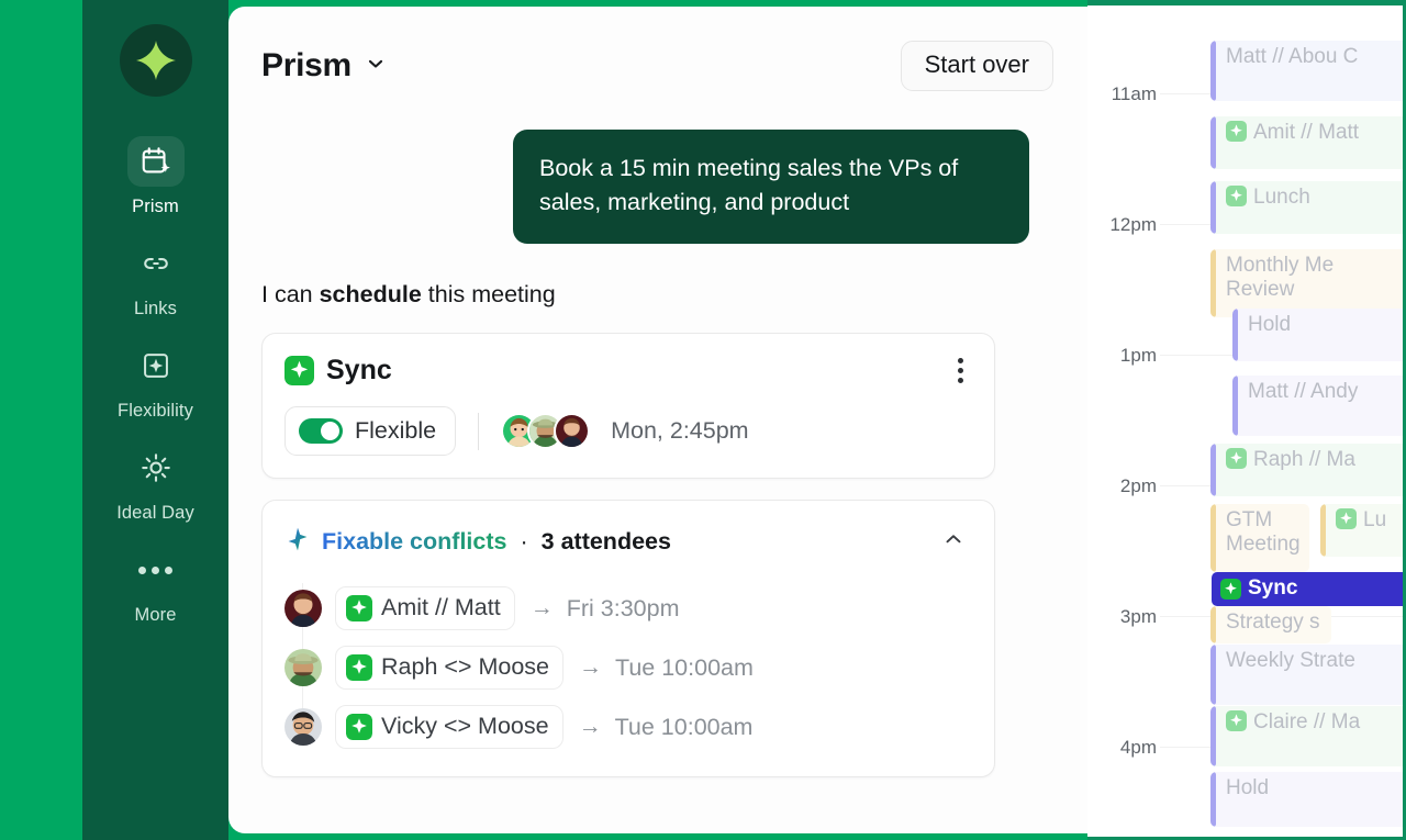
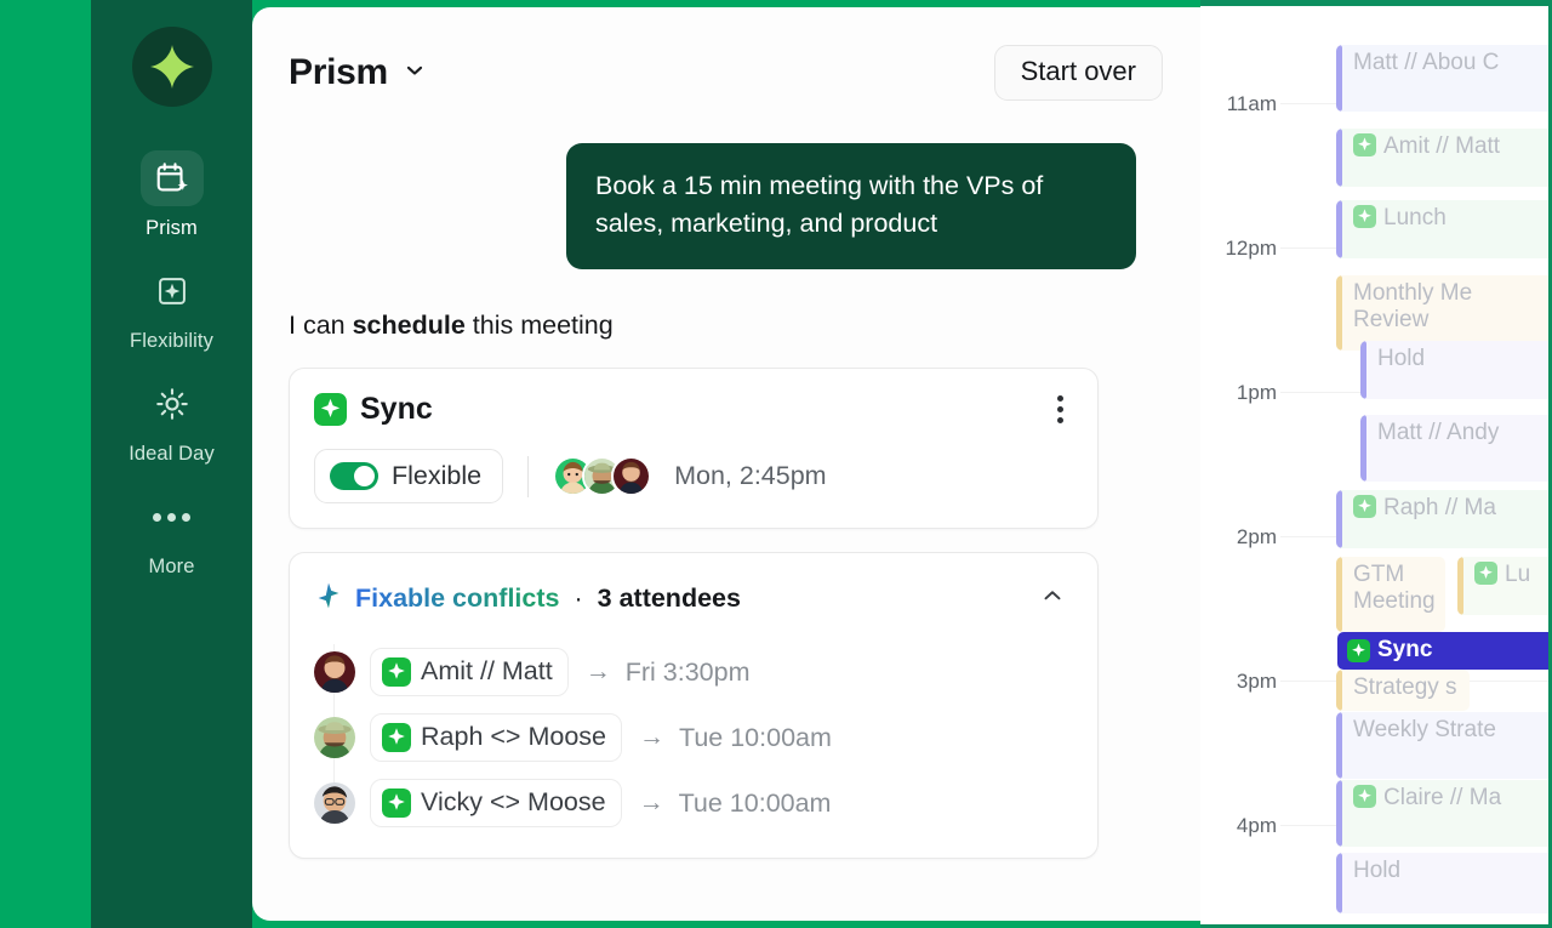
  Prism
- Links
  Flexibility
  Ideal Day
  More
  Prism
  Start over
- Book a 15 min meeting sales the VPs of sales, marketing, and product
+ Book a 15 min meeting with the VPs of sales, marketing, and product
  I can schedule this meeting
  Sync
  Flexible
  Mon, 2:45pm
  Fixable conflicts
  ·
  3 attendees
  Amit // Matt
  →
  Fri 3:30pm
  Raph <> Moose
  →
  Tue 10:00am
  Vicky <> Moose
  →
  Tue 10:00am
  11am
  12pm
  1pm
  2pm
  3pm
  4pm
  Matt // Abou C
  Amit // Matt
  Lunch
  Monthly Me
  Review
  Hold
  Matt // Andy
  Raph // Ma
  GTM
  Meeting
  Lu
  Sync
  Strategy s
  Weekly Strate
  Claire // Ma
  Hold
